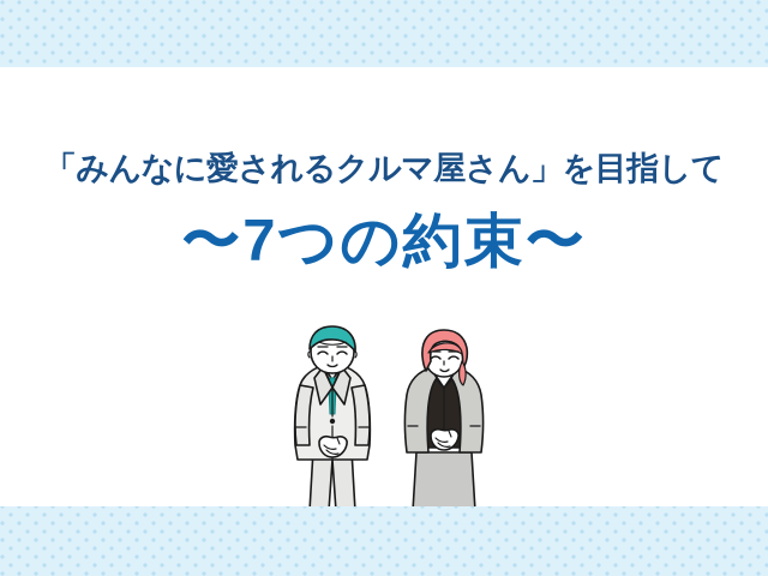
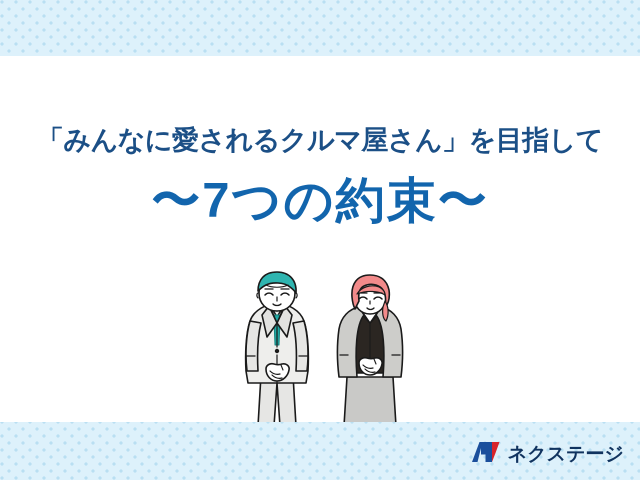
  「みんなに愛されるクルマ屋さん」を目指して
  〜7つの約束〜
+ ネクステージ
